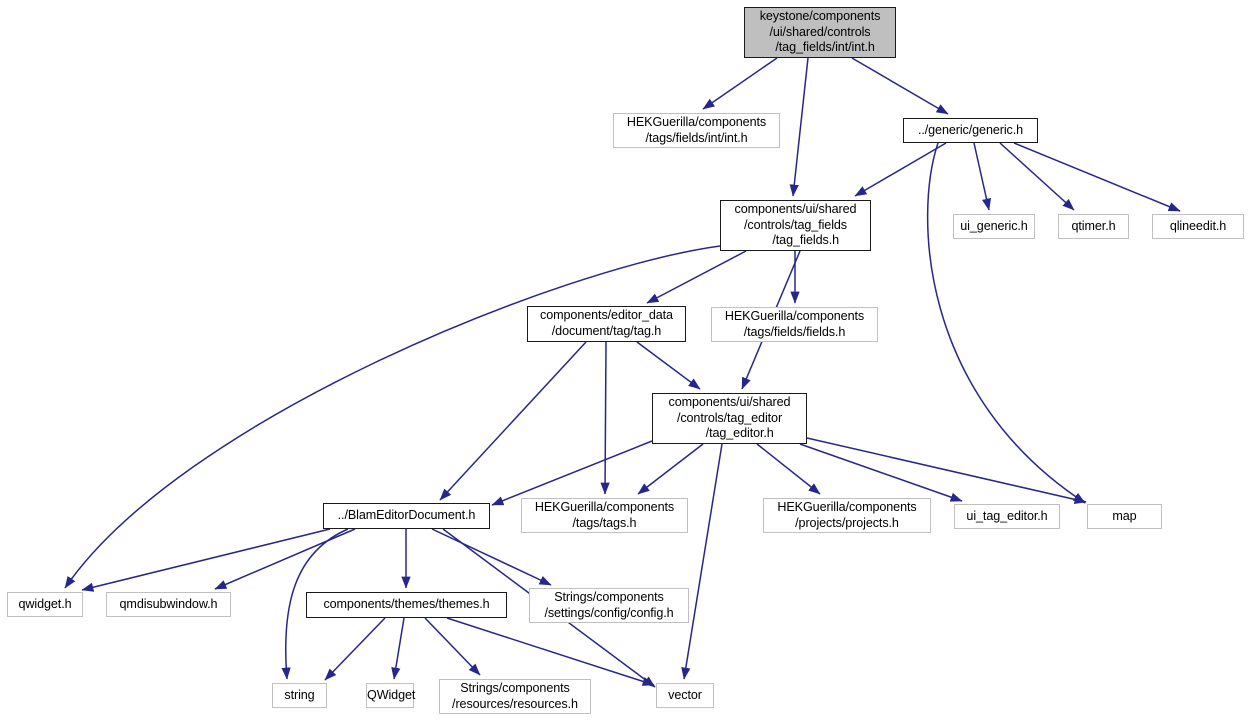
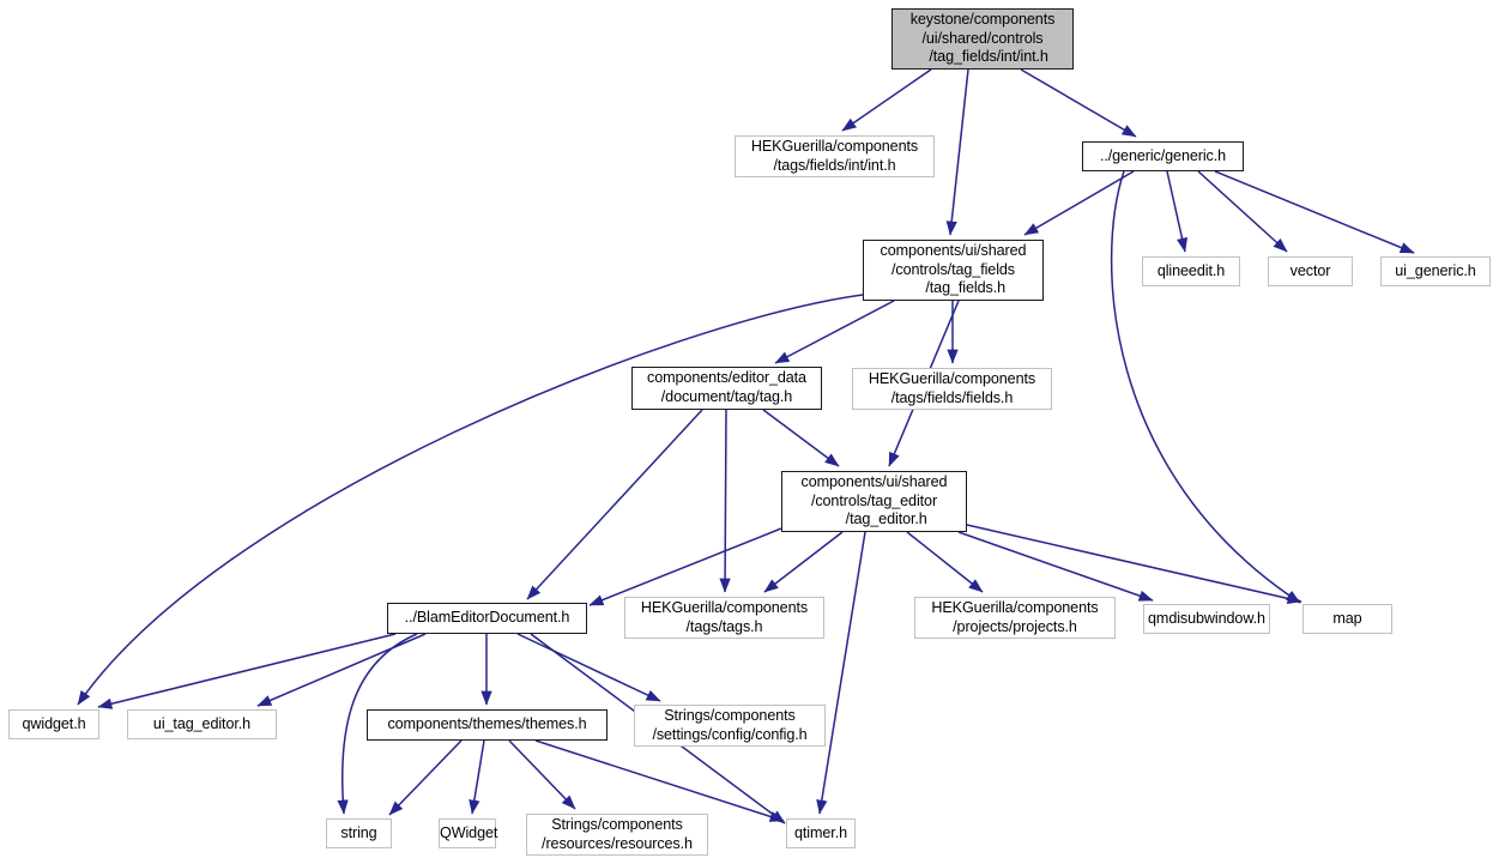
  keystone/components
  /ui/shared/controls
  /tag_fields/int/int.h
  HEKGuerilla/components
  /tags/fields/int/int.h
  ../generic/generic.h
  components/ui/shared
  /controls/tag_fields
  /tag_fields.h
- ui_generic.h
+ qlineedit.h
- qtimer.h
+ vector
- qlineedit.h
+ ui_generic.h
  components/editor_data
  /document/tag/tag.h
  HEKGuerilla/components
  /tags/fields/fields.h
  components/ui/shared
  /controls/tag_editor
  /tag_editor.h
  ../BlamEditorDocument.h
  HEKGuerilla/components
  /tags/tags.h
  HEKGuerilla/components
  /projects/projects.h
- ui_tag_editor.h
+ qmdisubwindow.h
  map
  qwidget.h
- qmdisubwindow.h
+ ui_tag_editor.h
  components/themes/themes.h
  Strings/components
  /settings/config/config.h
  string
  QWidget
  Strings/components
  /resources/resources.h
- vector
+ qtimer.h
